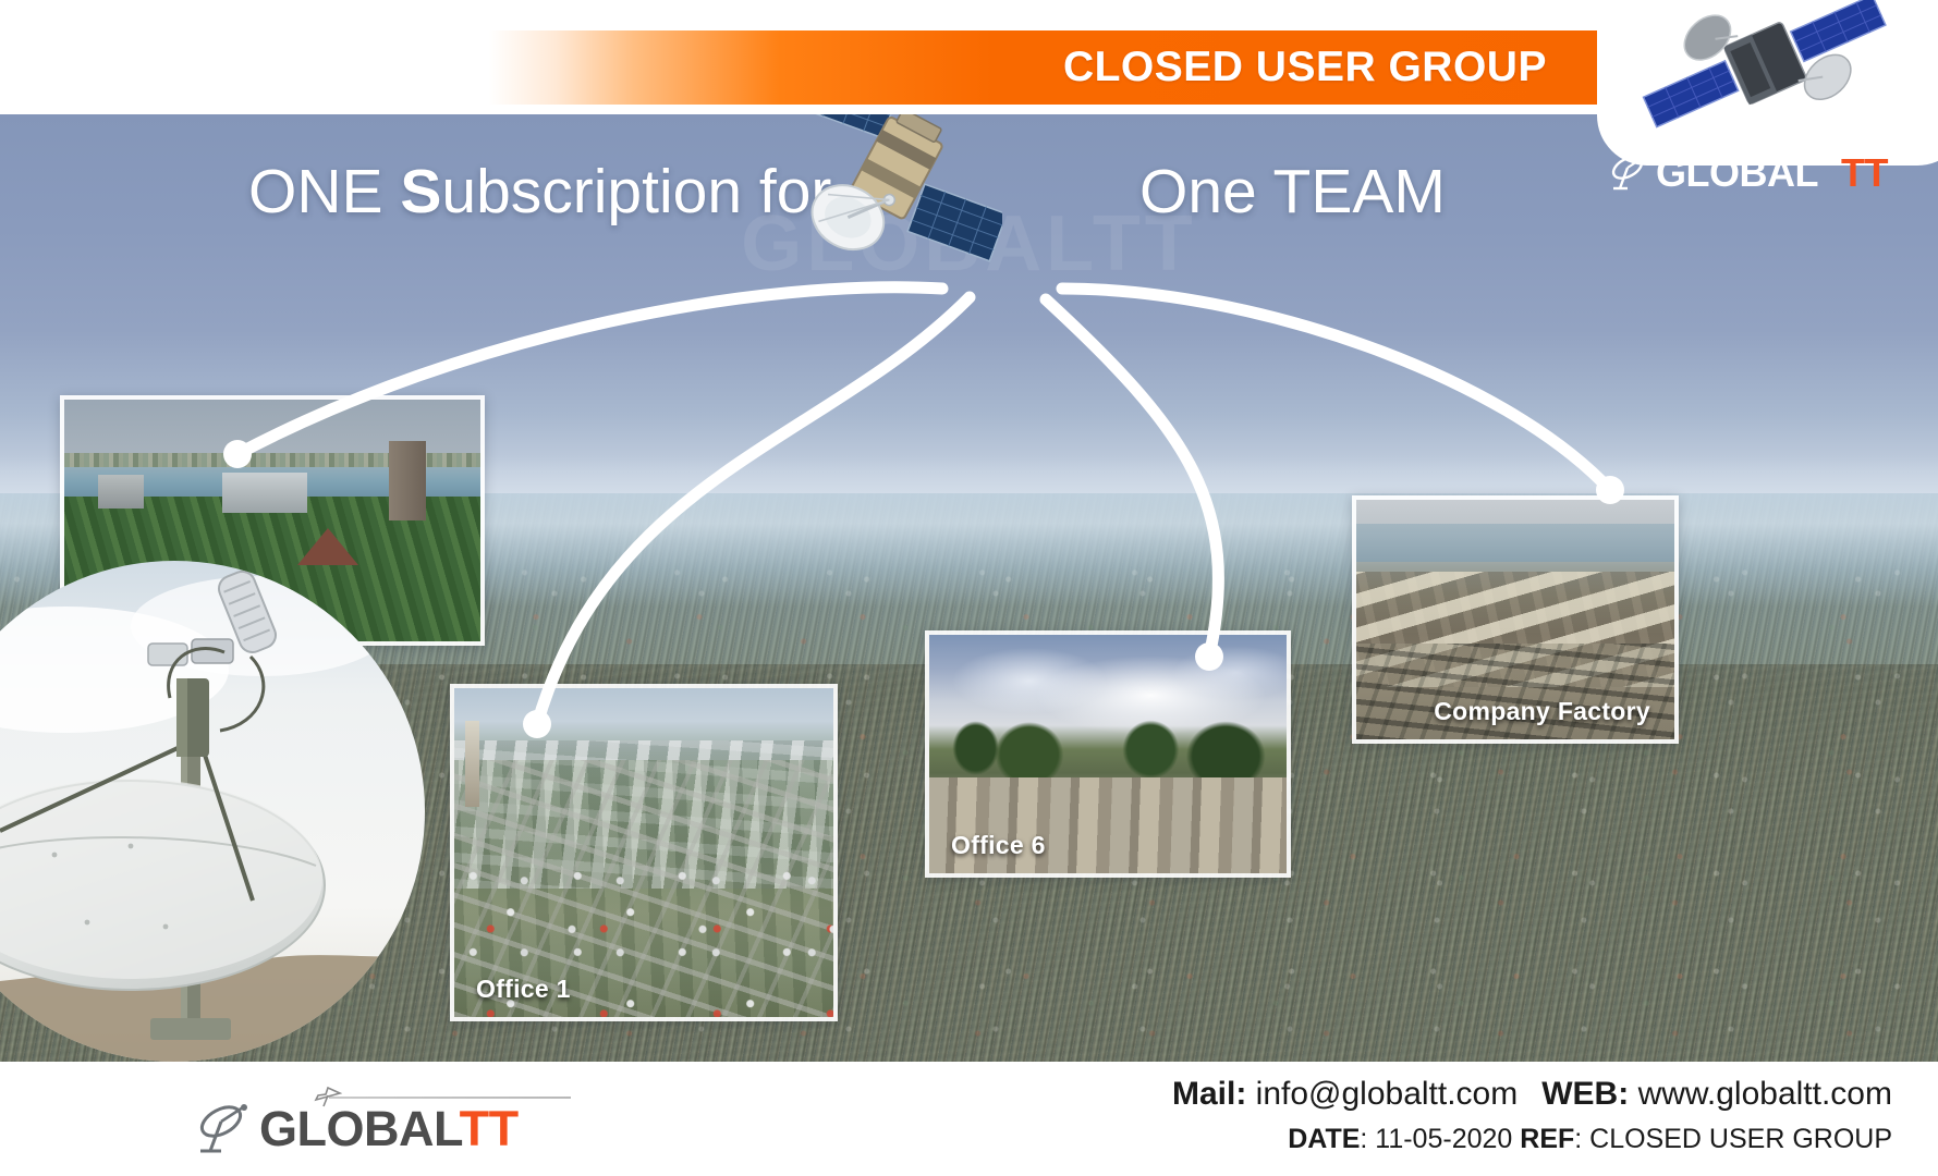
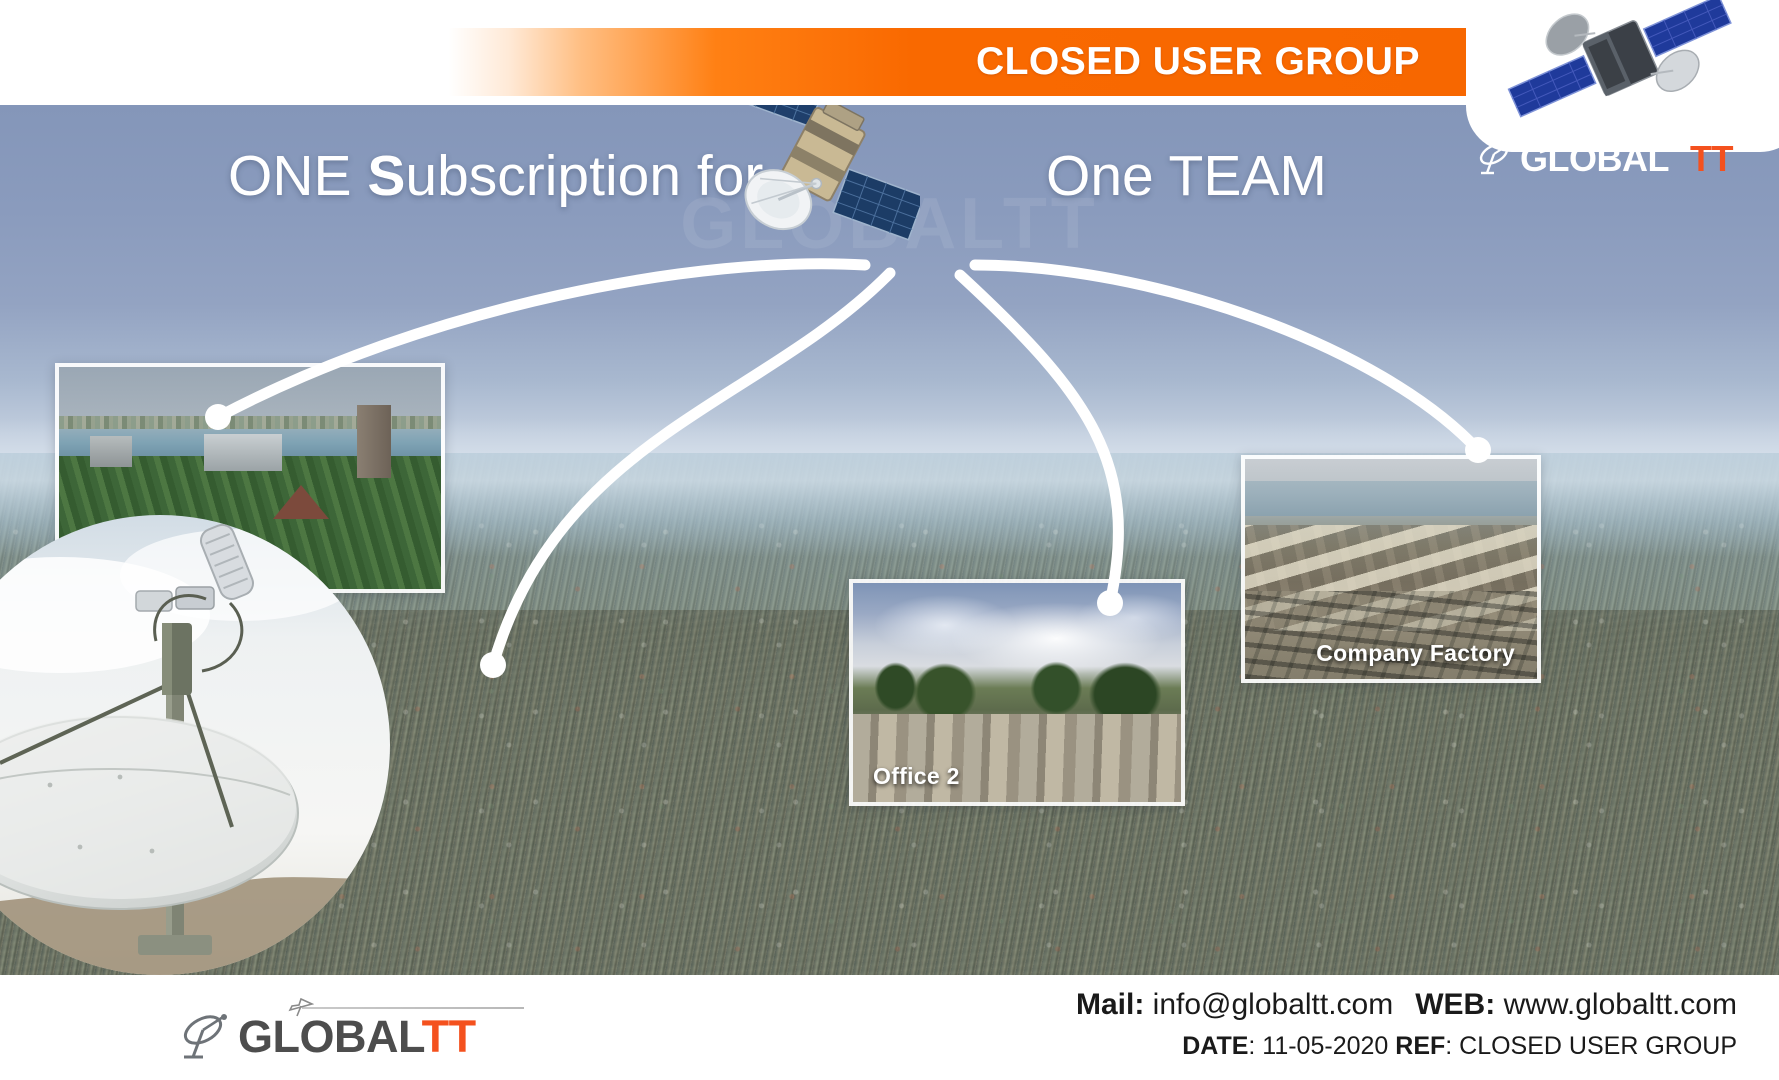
  GOALTT
  ONE Subscription fo
  One TEAM
- Office 1
- Office 6
+ Office 2
  Company Factory
  CLOSED USER GROUP
  GLOBAL
  TT
  GLOBALTT
  Mail: info@globaltt.com WEB: www.globaltt.com
  DATE: 11-05-2020 REF: CLOSED USER GROUP
